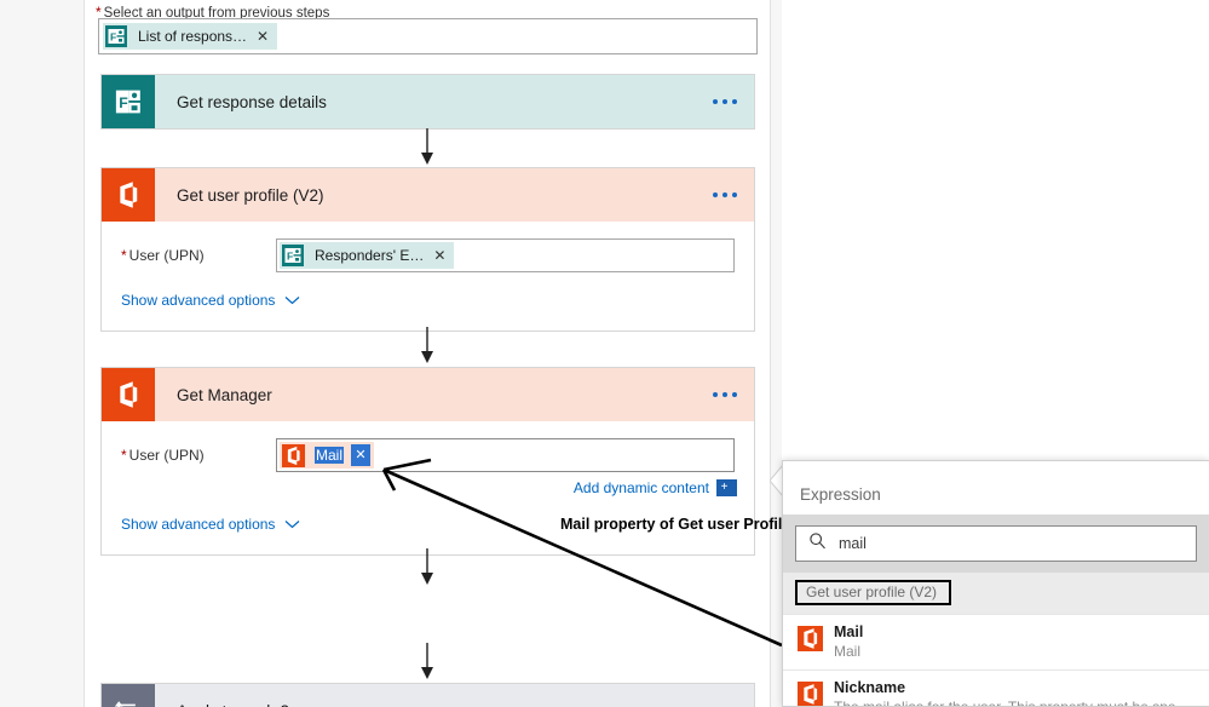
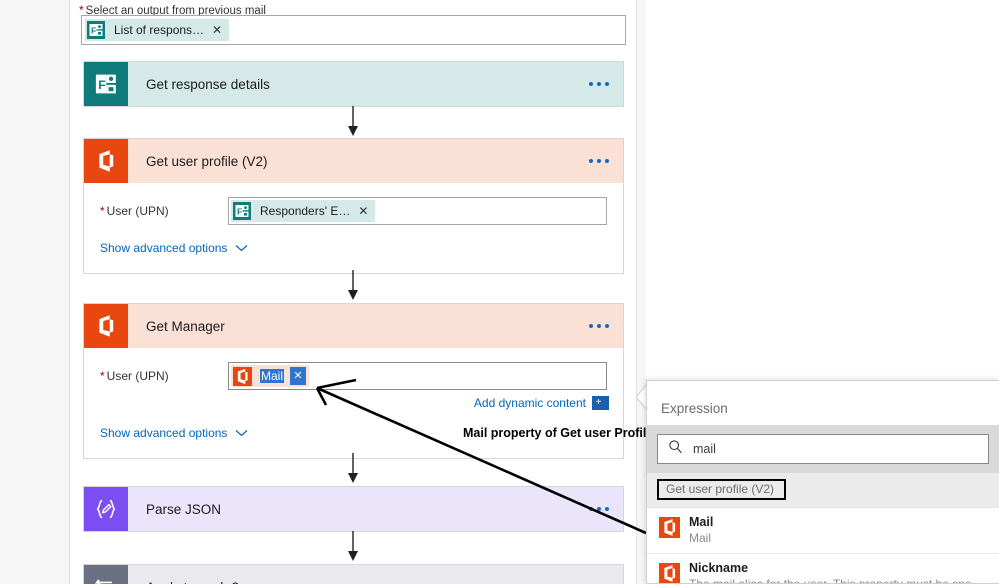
- * Select an output from previous steps
+ * Select an output from previous mail
  F
  List of respons…
  ✕
  F
  Get response details
  Get user profile (V2)
  * User (UPN)
  F
  Responders' E…
  ✕
  Show advanced options
  Get Manager
  * User (UPN)
  Mail
  ✕
  Add dynamic content
  +
  Show advanced options
+ Parse JSON
  Mail property of Get user Profil
  Expression
  mail
  Get user profile (V2)
  Mail
  Mail
  Nickname
